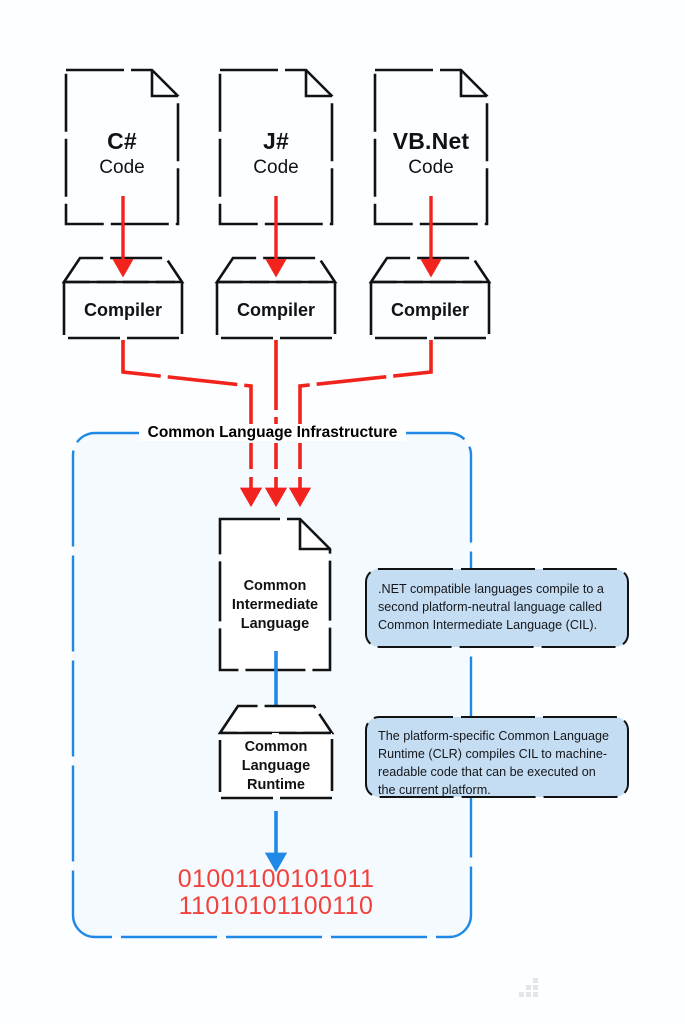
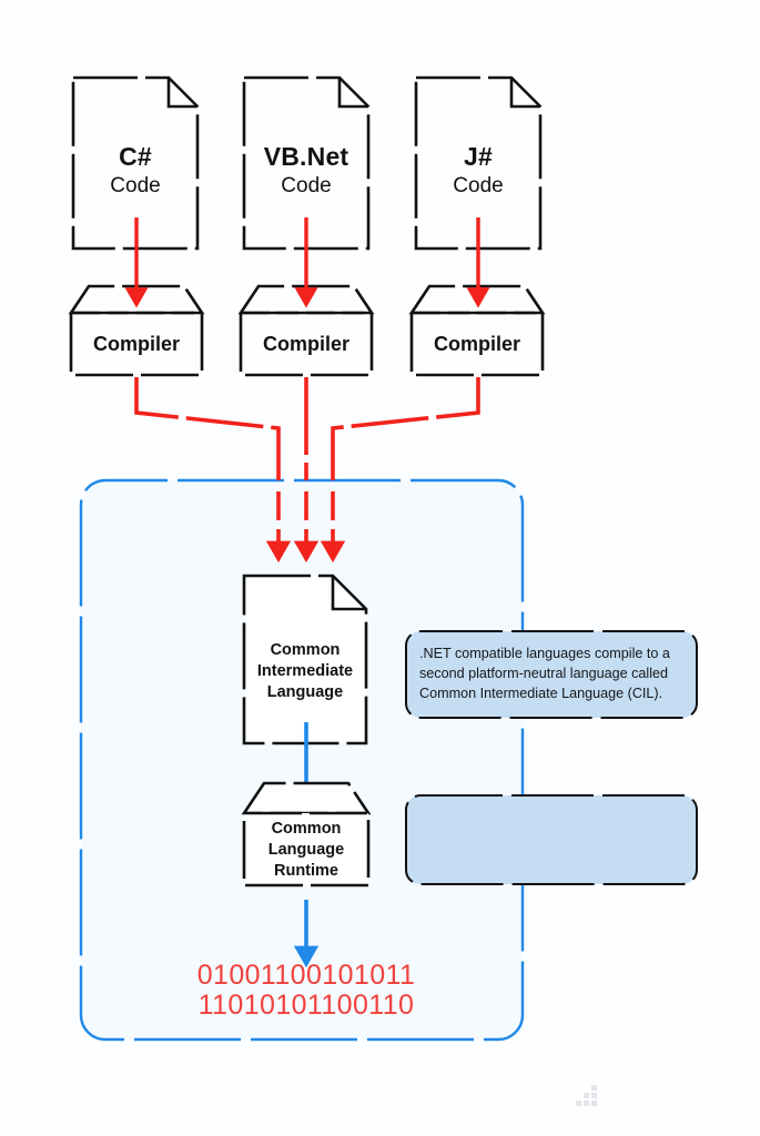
  C#
  Code
- J#
+ VB.Net
  Code
- VB.Net
+ J#
  Code
  Compiler
  Compiler
  Compiler
- Common Language Infrastructure
  Common
  Intermediate
  Language
  Common
  Language
  Runtime
  .NET compatible languages compile to a
  second platform-neutral language called
  Common Intermediate Language (CIL).
- The platform-specific Common Language
- Runtime (CLR) compiles CIL to machine-
- readable code that can be executed on
- the current platform.
  01001100101011
  11010101100110
